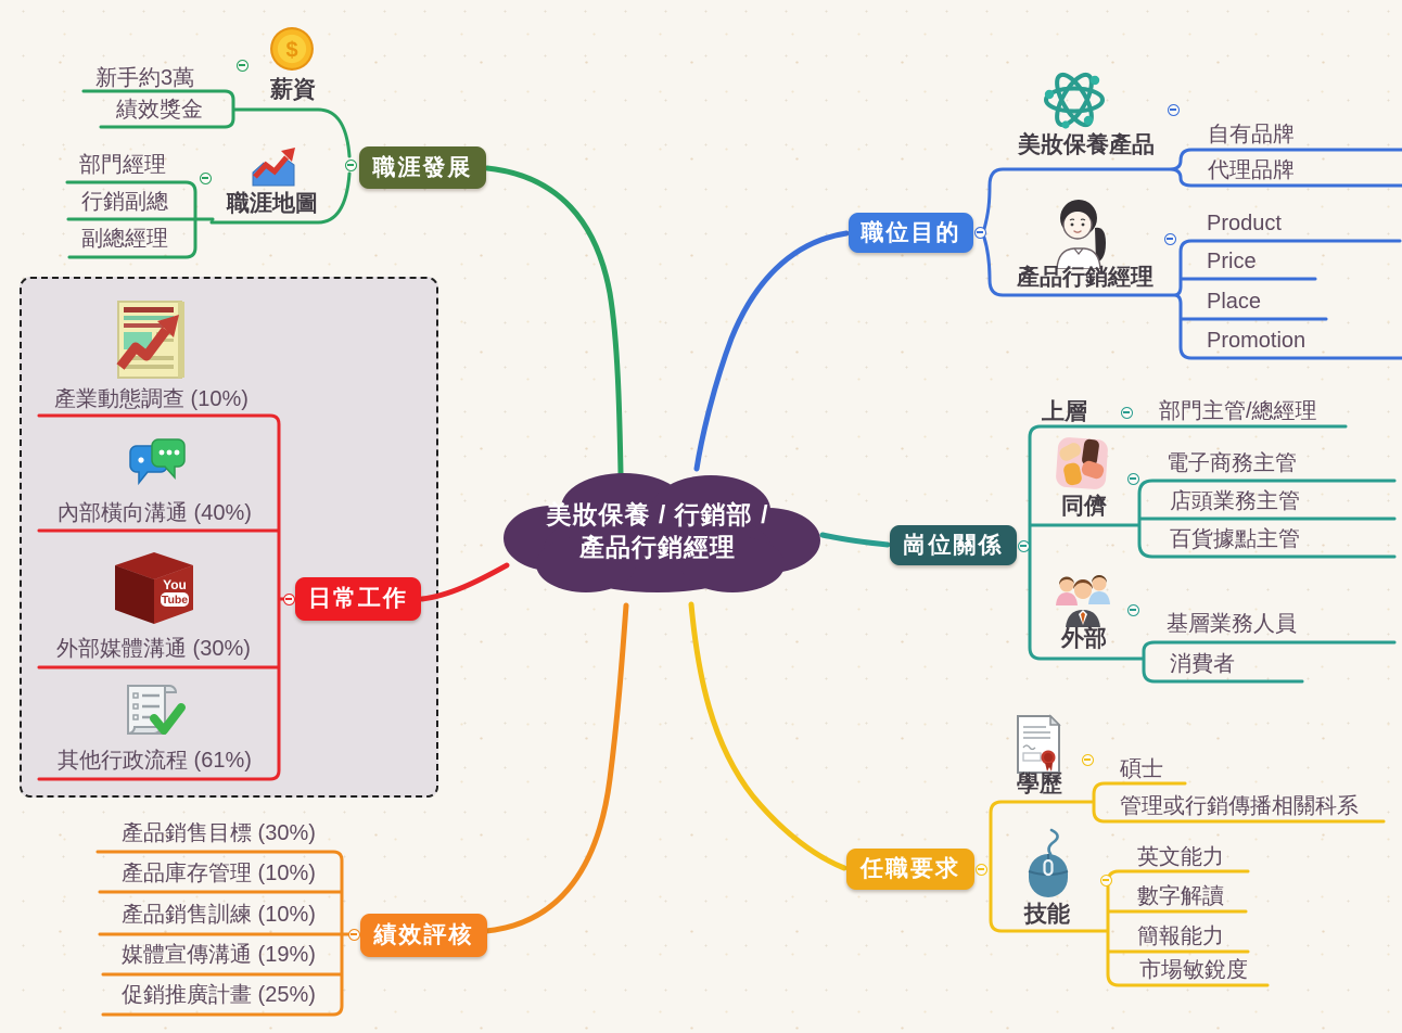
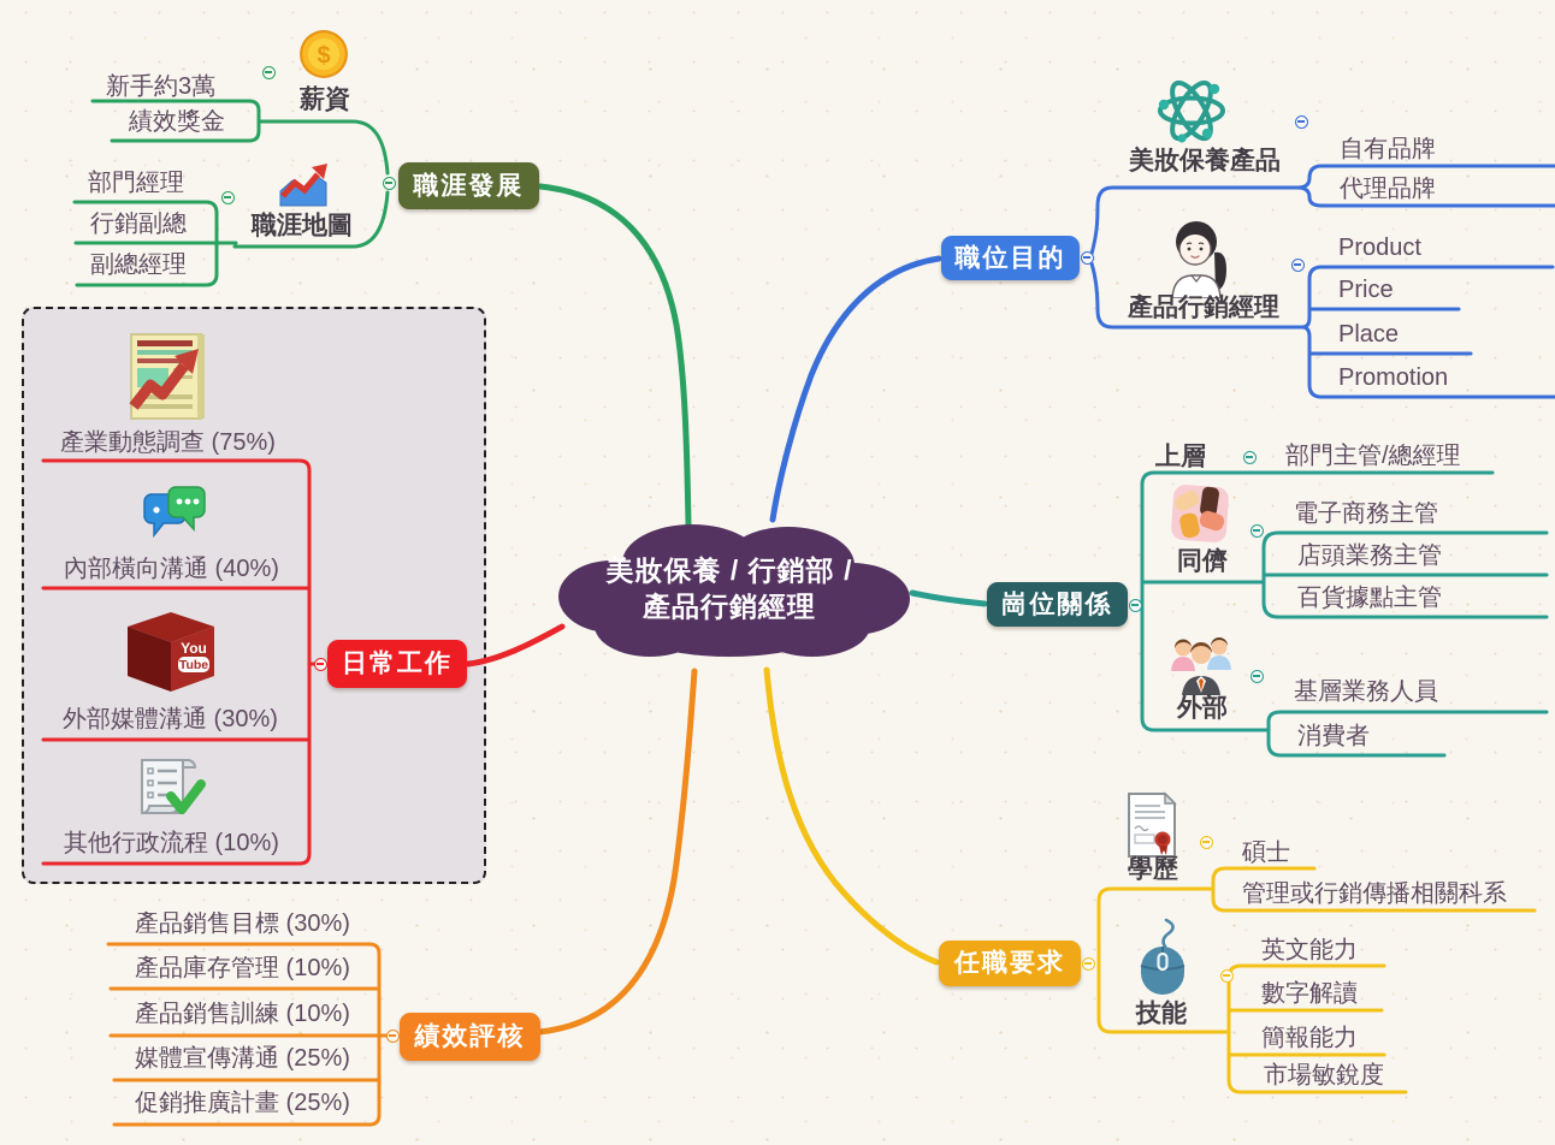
  美妝保養 / 行銷部 /
  產品行銷經理
  職涯發展
  職位目的
  崗位關係
  日常工作
  績效評核
  任職要求
  $
  薪資
  新手約3萬
  績效獎金
  職涯地圖
  部門經理
  行銷副總
  副總經理
  美妝保養產品
  自有品牌
  代理品牌
  產品行銷經理
  Product
  Price
  Place
  Promotion
  上層
  部門主管/總經理
  同儕
  電子商務主管
  店頭業務主管
  百貨據點主管
  外部
  基層業務人員
  消費者
- 產業動態調查 (10%)
+ 產業動態調查 (75%)
  內部橫向溝通 (40%)
  You
  Tube
  外部媒體溝通 (30%)
- 其他行政流程 (61%)
+ 其他行政流程 (10%)
  產品銷售目標 (30%)
  產品庫存管理 (10%)
  產品銷售訓練 (10%)
- 媒體宣傳溝通 (19%)
+ 媒體宣傳溝通 (25%)
  促銷推廣計畫 (25%)
  學歷
  碩士
  管理或行銷傳播相關科系
  技能
  英文能力
  數字解讀
  簡報能力
  市場敏銳度
